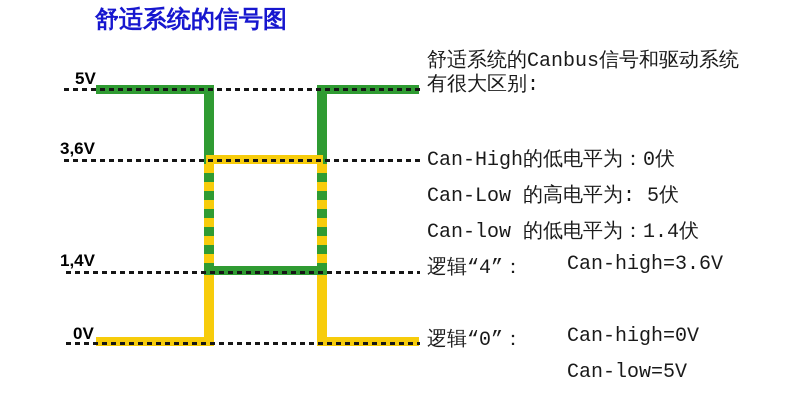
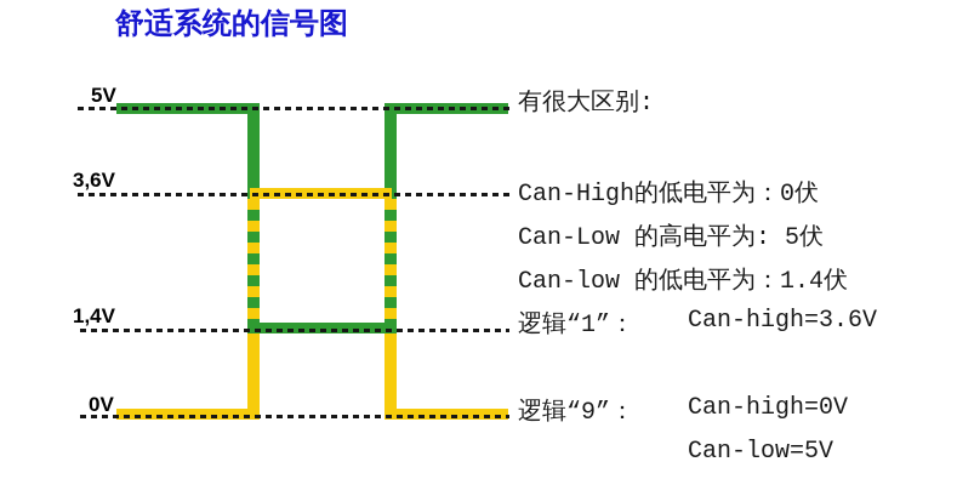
  舒适系统的信号图
  5V
  3,6V
  1,4V
  0V
- 舒适系统的Canbus信号和驱动系统
  有很大区别:
  Can-High的低电平为：0伏
  Can-Low 的高电平为: 5伏
  Can-low 的低电平为：1.4伏
- 逻辑“4”：
+ 逻辑“1”：
  Can-high=3.6V
- 逻辑“0”：
+ 逻辑“9”：
  Can-high=0V
  Can-low=5V
